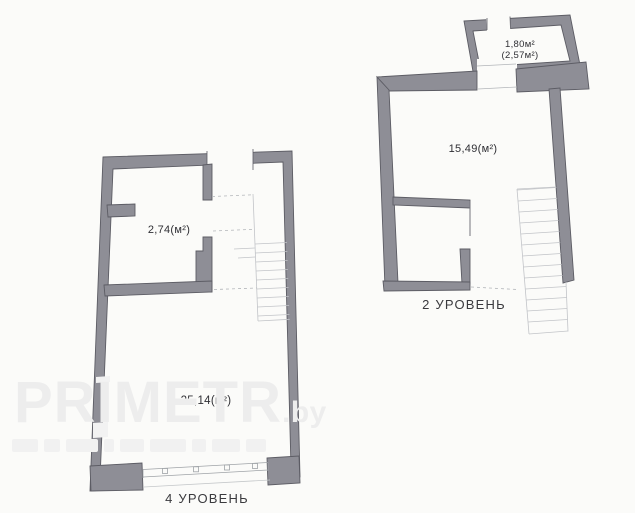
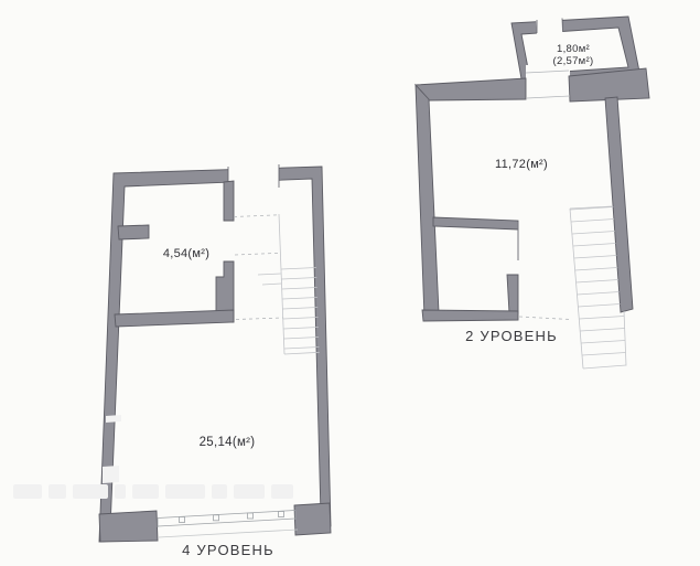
- 2,74(м²)
+ 4,54(м²)
  25,14(м²)
  1,80м²
  (2,57м²)
- 15,49(м²)
+ 11,72(м²)
  4 УРОВЕНЬ
  2 УРОВЕНЬ
- PRIMETR.by
